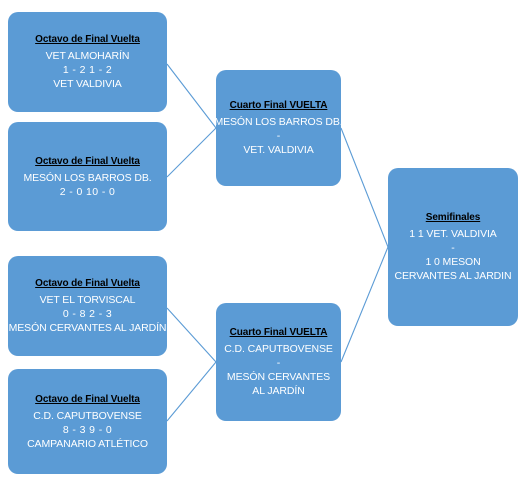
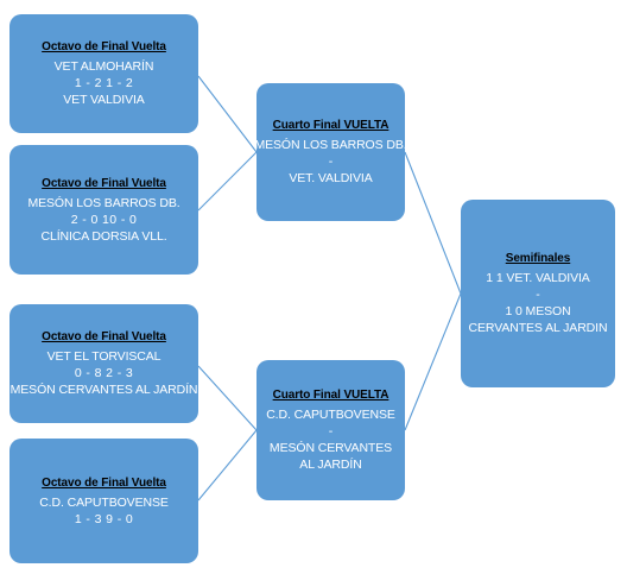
  Octavo de Final Vuelta
  VET ALMOHARÍN
  1 - 2 1 - 2
  VET VALDIVIA
  Octavo de Final Vuelta
  MESÓN LOS BARROS DB.
  2 - 0 10 - 0
+ CLÍNICA DORSIA VLL.
  Octavo de Final Vuelta
  VET EL TORVISCAL
  0 - 8 2 - 3
  MESÓN CERVANTES AL JARDÍN
  Octavo de Final Vuelta
  C.D. CAPUTBOVENSE
- 8 - 3 9 - 0
+ 1 - 3 9 - 0
- CAMPANARIO ATLÉTICO
  Cuarto Final VUELTA
  MESÓN LOS BARROS DB.
  -
  VET. VALDIVIA
  Cuarto Final VUELTA
  C.D. CAPUTBOVENSE
  -
  MESÓN CERVANTES AL JARDÍN
  Semifinales
  1 1 VET. VALDIVIA
  -
  1 0 MESON CERVANTES AL JARDIN
